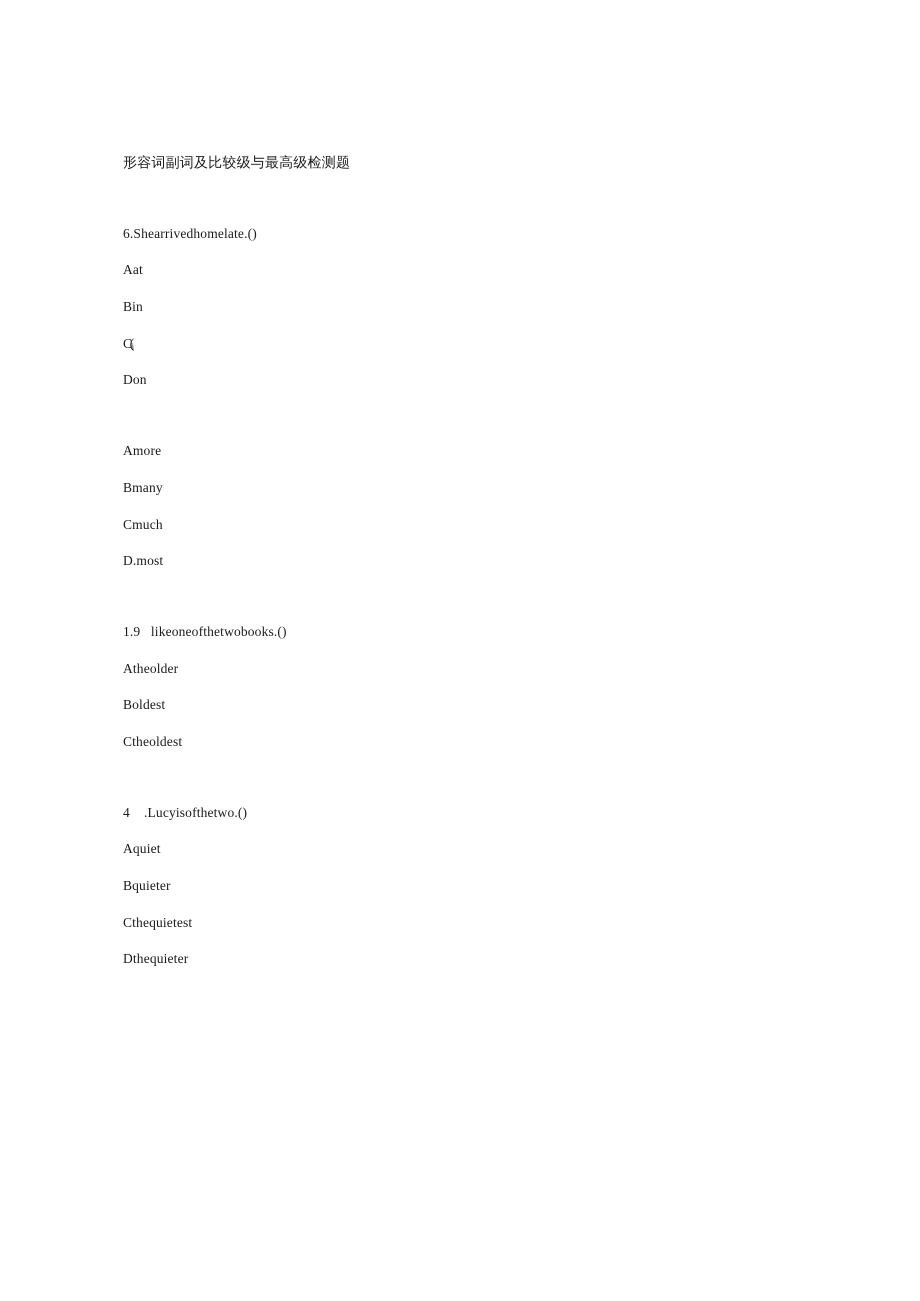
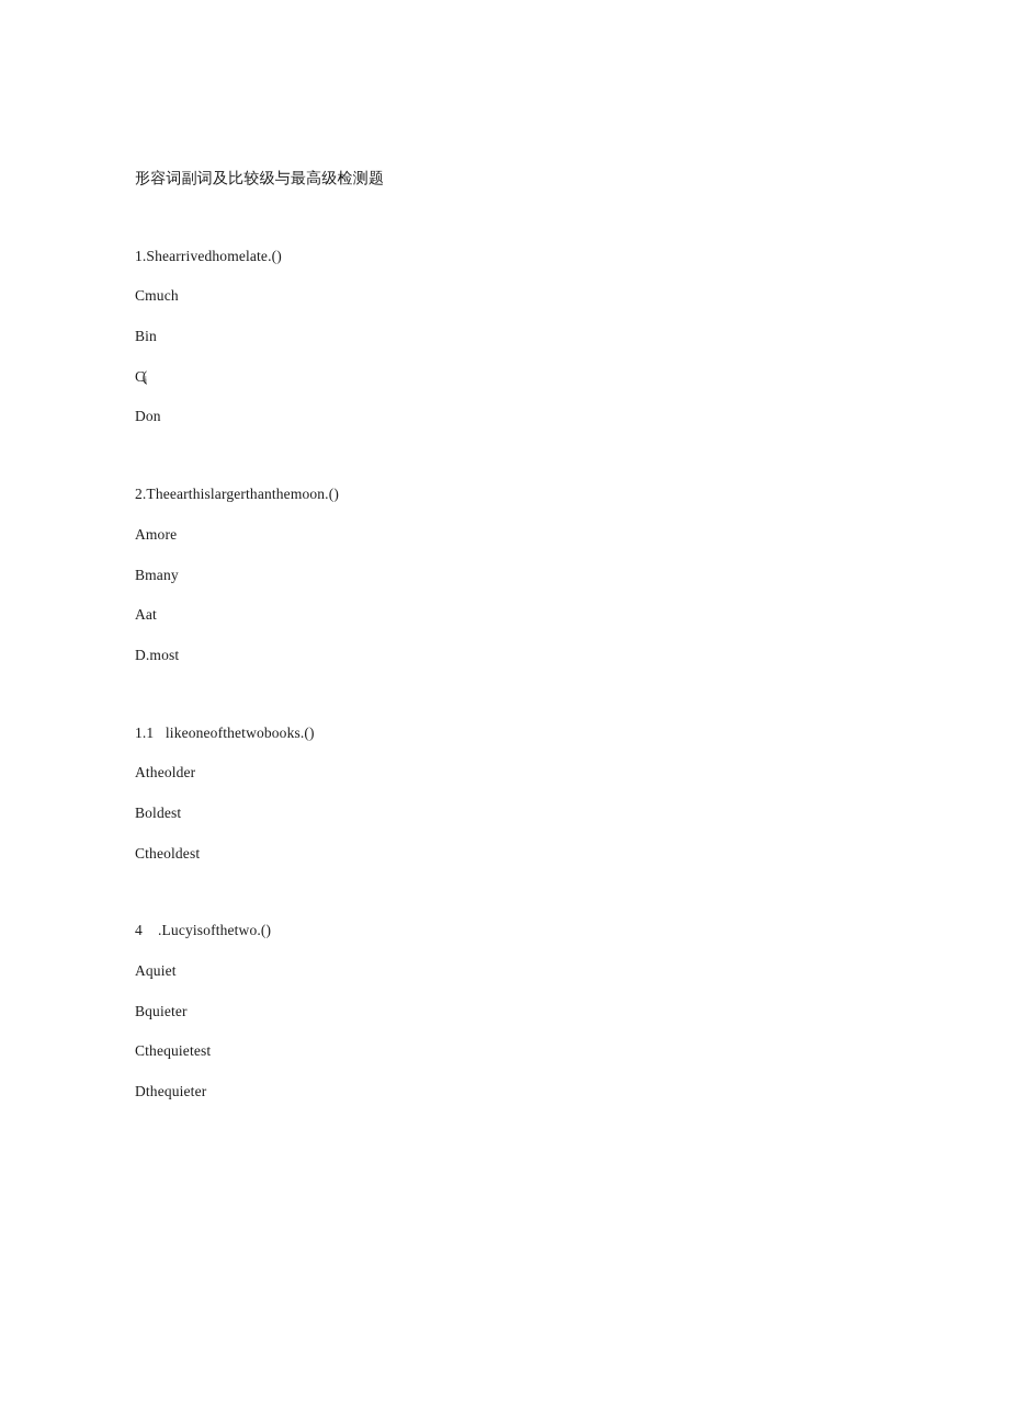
  形容词副词及比较级与最高级检测题
- 6.Shearrivedhomelate.()
+ 1.Shearrivedhomelate.()
- Aat
+ Cmuch
  Bin
  C(i
  Don
+ 2.Theearthislargerthanthemoon.()
  Amore
  Bmany
- Cmuch
+ Aat
  D.most
- 1.9 likeoneofthetwobooks.()
+ 1.1 likeoneofthetwobooks.()
  Atheolder
  Boldest
  Ctheoldest
  4 .Lucyisofthetwo.()
  Aquiet
  Bquieter
  Cthequietest
  Dthequieter
